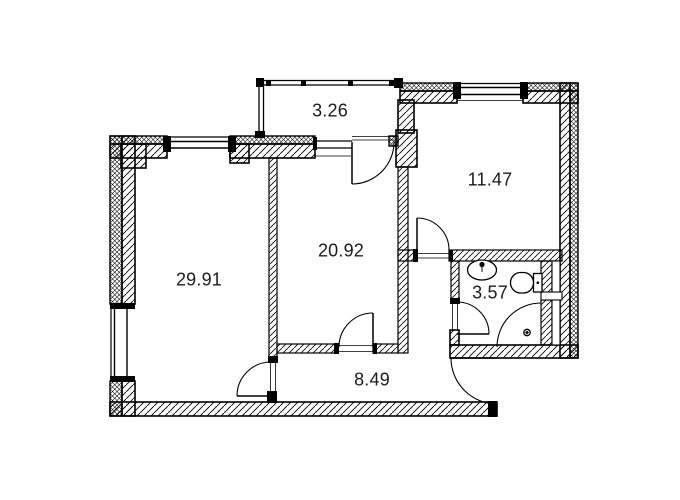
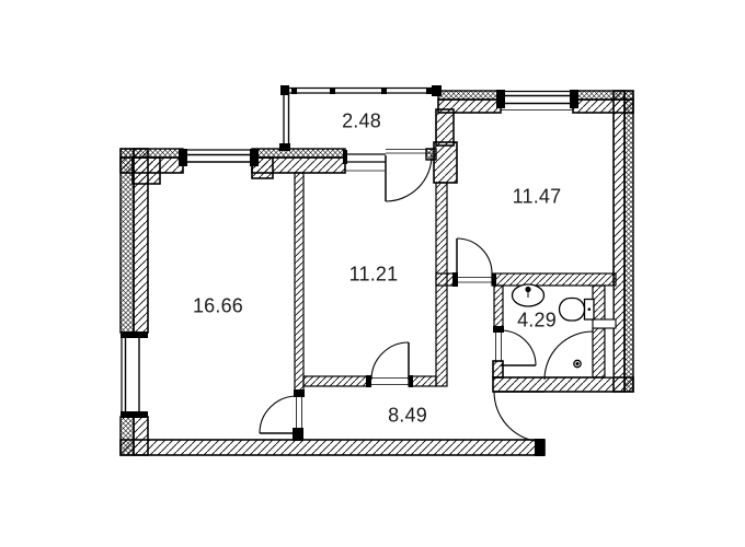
- 3.26
+ 2.48
  11.47
- 29.91
+ 16.66
- 20.92
+ 11.21
- 3.57
+ 4.29
  8.49
